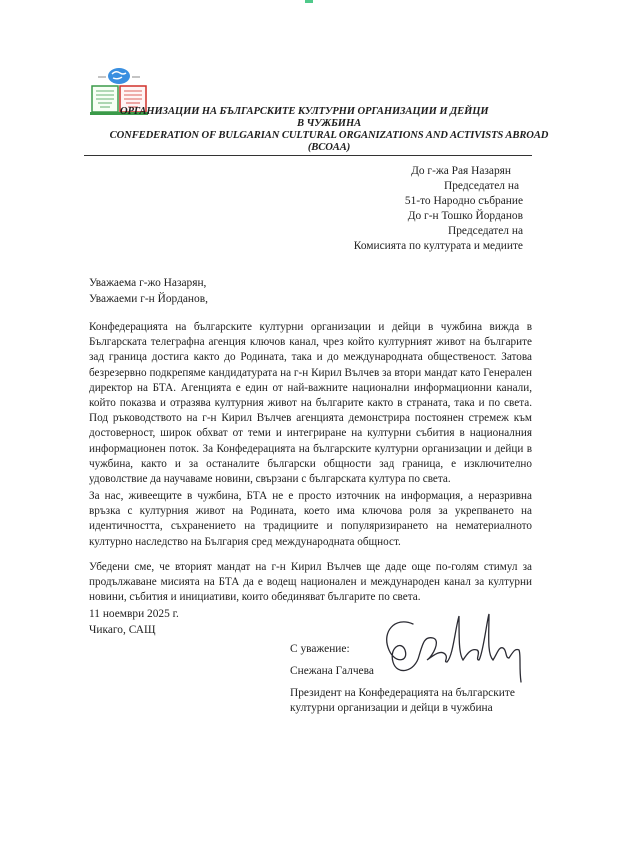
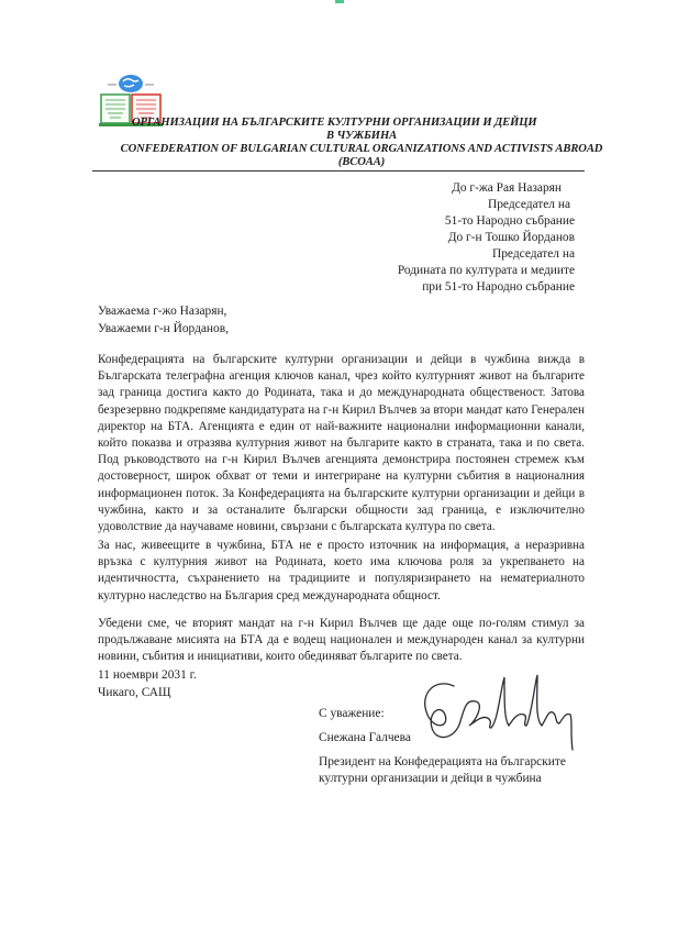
  ОРГАНИЗАЦИИ НА БЪЛГАРСКИТЕ КУЛТУРНИ ОРГАНИЗАЦИИ И ДЕЙЦИ
  В ЧУЖБИНА
  CONFEDERATION OF BULGARIAN CULTURAL ORGANIZATIONS AND ACTIVISTS ABROAD
  (BCOAA)
  До г-жа Рая Назарян
  Председател на
  51-то Народно събрание
  До г-н Тошко Йорданов
  Председател на
- Комисията по културата и медиите
+ Родината по културата и медиите
+ при 51-то Народно събрание
  Уважаема г-жо Назарян,
  Уважаеми г-н Йорданов,
  Конфедерацията на българските културни организации и дейци в чужбина вижда в Българската телеграфна агенция ключов канал, чрез който културният живот на българите зад граница достига както до Родината, така и до международната общественост. Затова безрезервно подкрепяме кандидатурата на г-н Кирил Вълчев за втори мандат като Генерален директор на БТА. Агенцията е един от най-важните национални информационни канали, който показва и отразява културния живот на българите както в страната, така и по света. Под ръководството на г-н Кирил Вълчев агенцията демонстрира постоянен стремеж към достоверност, широк обхват от теми и интегриране на културни събития в националния информационен поток. За Конфедерацията на българските културни организации и дейци в чужбина, както и за останалите български общности зад граница, е изключително удоволствие да научаваме новини, свързани с българската култура по света.
  За нас, живеещите в чужбина, БТА не е просто източник на информация, а неразривна връзка с културния живот на Родината, което има ключова роля за укрепването на идентичността, съхранението на традициите и популяризирането на нематериалното културно наследство на България сред международната общност.
  Убедени сме, че вторият мандат на г-н Кирил Вълчев ще даде още по-голям стимул за продължаване мисията на БТА да е водещ национален и международен канал за културни новини, събития и инициативи, които обединяват българите по света.
- 11 ноември 2025 г.
+ 11 ноември 2031 г.
  Чикаго, САЩ
  С уважение:
  Снежана Галчева
  Президент на Конфедерацията на българските
  културни организации и дейци в чужбина
